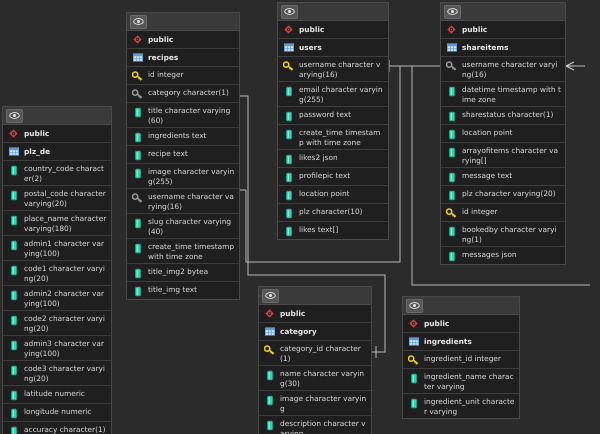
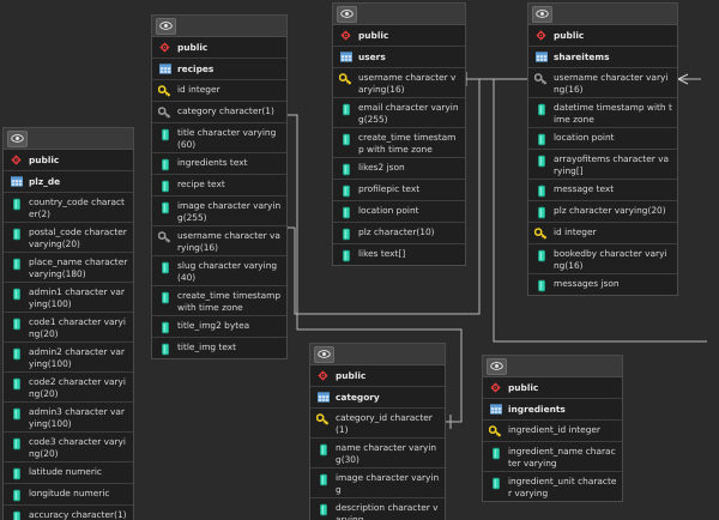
  public
  plz_de
  country_code character(2)
  postal_code character varying(20)
  place_name character varying(180)
  admin1 character varying(100)
  code1 character varying(20)
  admin2 character varying(100)
  code2 character varying(20)
  admin3 character varying(100)
  code3 character varying(20)
  latitude numeric
  longitude numeric
  accuracy character(1)
  public
  recipes
  id integer
  category character(1)
  title character varying(60)
  ingredients text
  recipe text
  image character varying(255)
  username character varying(16)
  slug character varying(40)
  create_time timestamp with time zone
  title_img2 bytea
  title_img text
  public
  users
  username character varying(16)
  email character varying(255)
- password text
  create_time timestamp with time zone
  likes2 json
  profilepic text
  location point
  plz character(10)
  likes text[]
  public
  shareitems
  username character varying(16)
  datetime timestamp with time zone
- sharestatus character(1)
  location point
  arrayofitems character varying[]
  message text
  plz character varying(20)
  id integer
- bookedby character varying(1)
+ bookedby character varying(16)
  messages json
  public
  category
  category_id character(1)
  name character varying(30)
  image character varying
  description character varying
  public
  ingredients
  ingredient_id integer
  ingredient_name character varying
  ingredient_unit character varying
